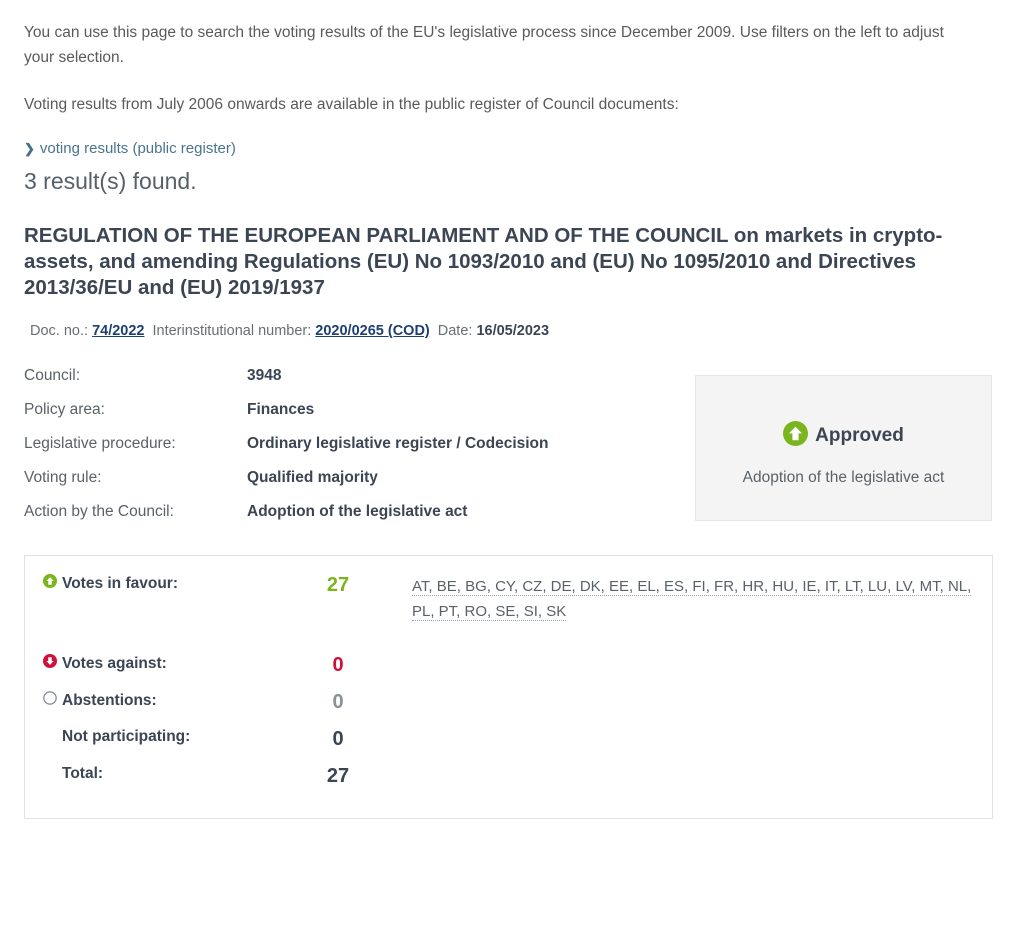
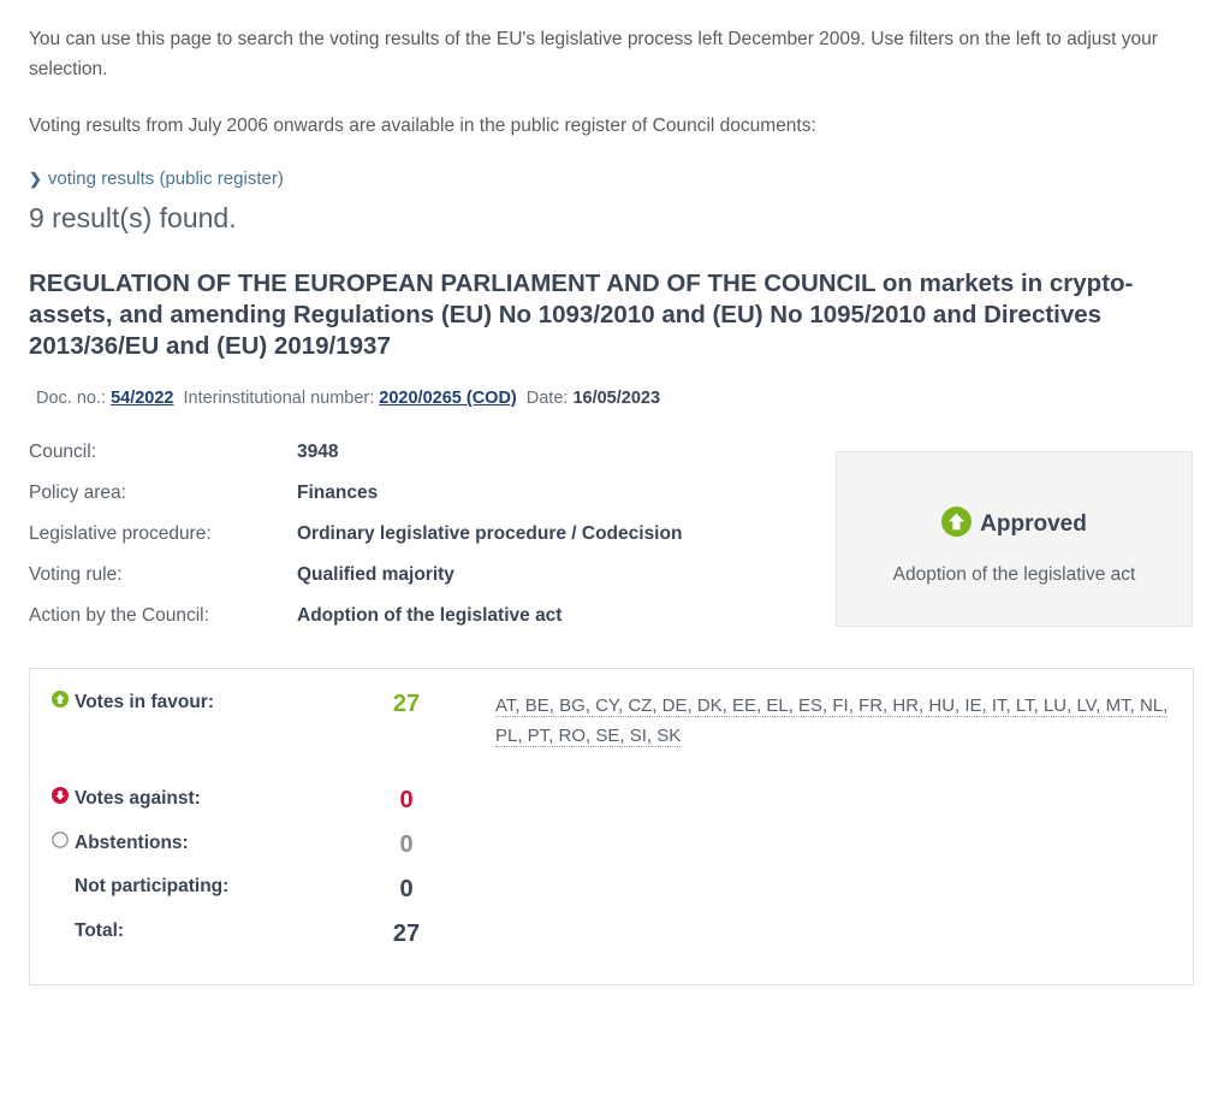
- You can use this page to search the voting results of the EU's legislative process since December 2009. Use filters on the left to adjust your selection.
+ You can use this page to search the voting results of the EU's legislative process left December 2009. Use filters on the left to adjust your selection.
  Voting results from July 2006 onwards are available in the public register of Council documents:
  ❯ voting results (public register)
- 3 result(s) found.
+ 9 result(s) found.
  REGULATION OF THE EUROPEAN PARLIAMENT AND OF THE COUNCIL on markets in crypto-assets, and amending Regulations (EU) No 1093/2010 and (EU) No 1095/2010 and Directives 2013/36/EU and (EU) 2019/1937
- Doc. no.: 74/2022 Interinstitutional number: 2020/0265 (COD) Date: 16/05/2023
+ Doc. no.: 54/2022 Interinstitutional number: 2020/0265 (COD) Date: 16/05/2023
  Council:	3948
  Policy area:	Finances
- Legislative procedure:	Ordinary legislative register / Codecision
+ Legislative procedure:	Ordinary legislative procedure / Codecision
  Voting rule:	Qualified majority
  Action by the Council:	Adoption of the legislative act
  Approved
  Adoption of the legislative act
  Votes in favour:	27	AT, BE, BG, CY, CZ, DE, DK, EE, EL, ES, FI, FR, HR, HU, IE, IT, LT, LU, LV, MT, NL, PL, PT, RO, SE, SI, SK
  Votes against:	0
  Abstentions:	0
  Not participating:	0
  Total:	27
